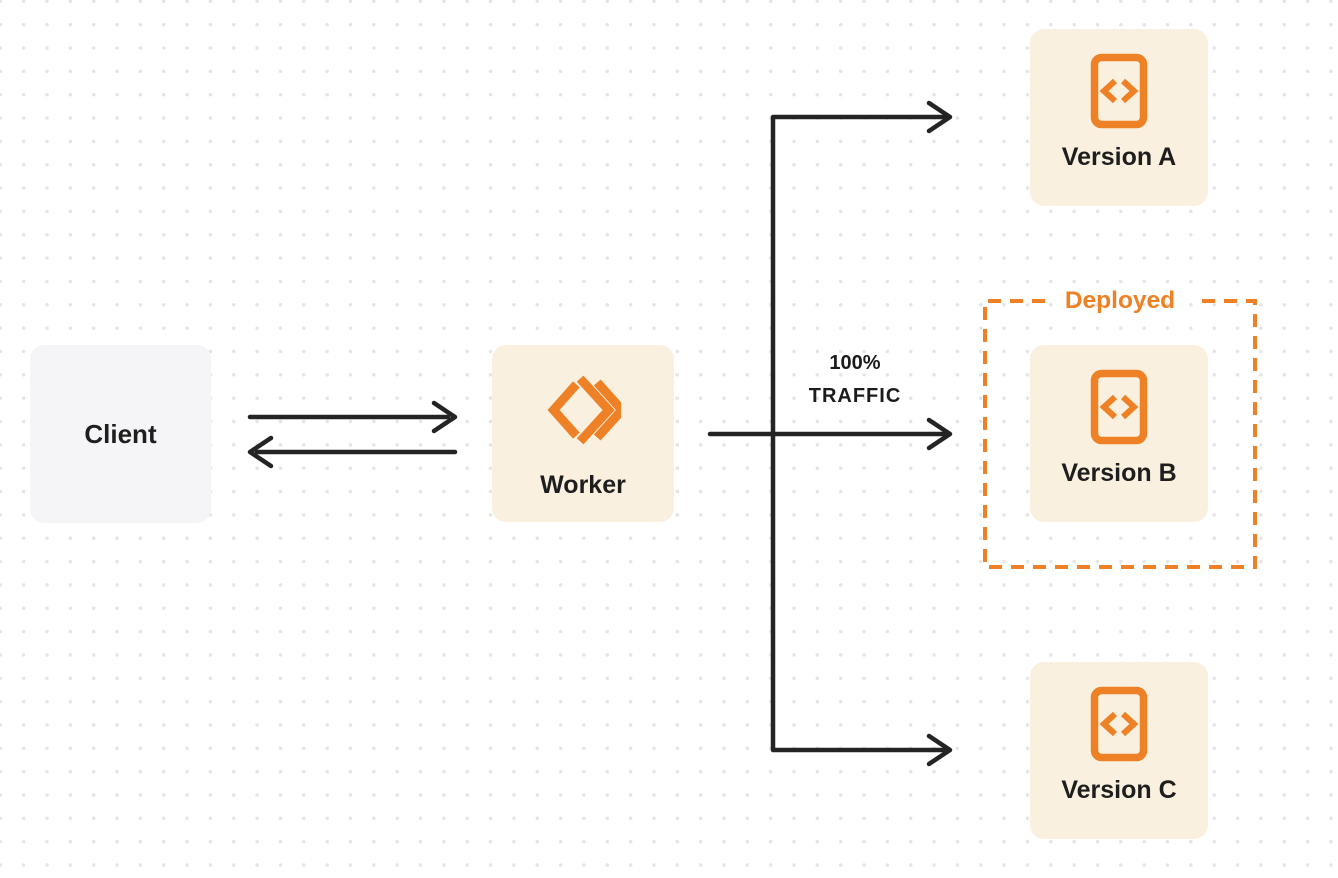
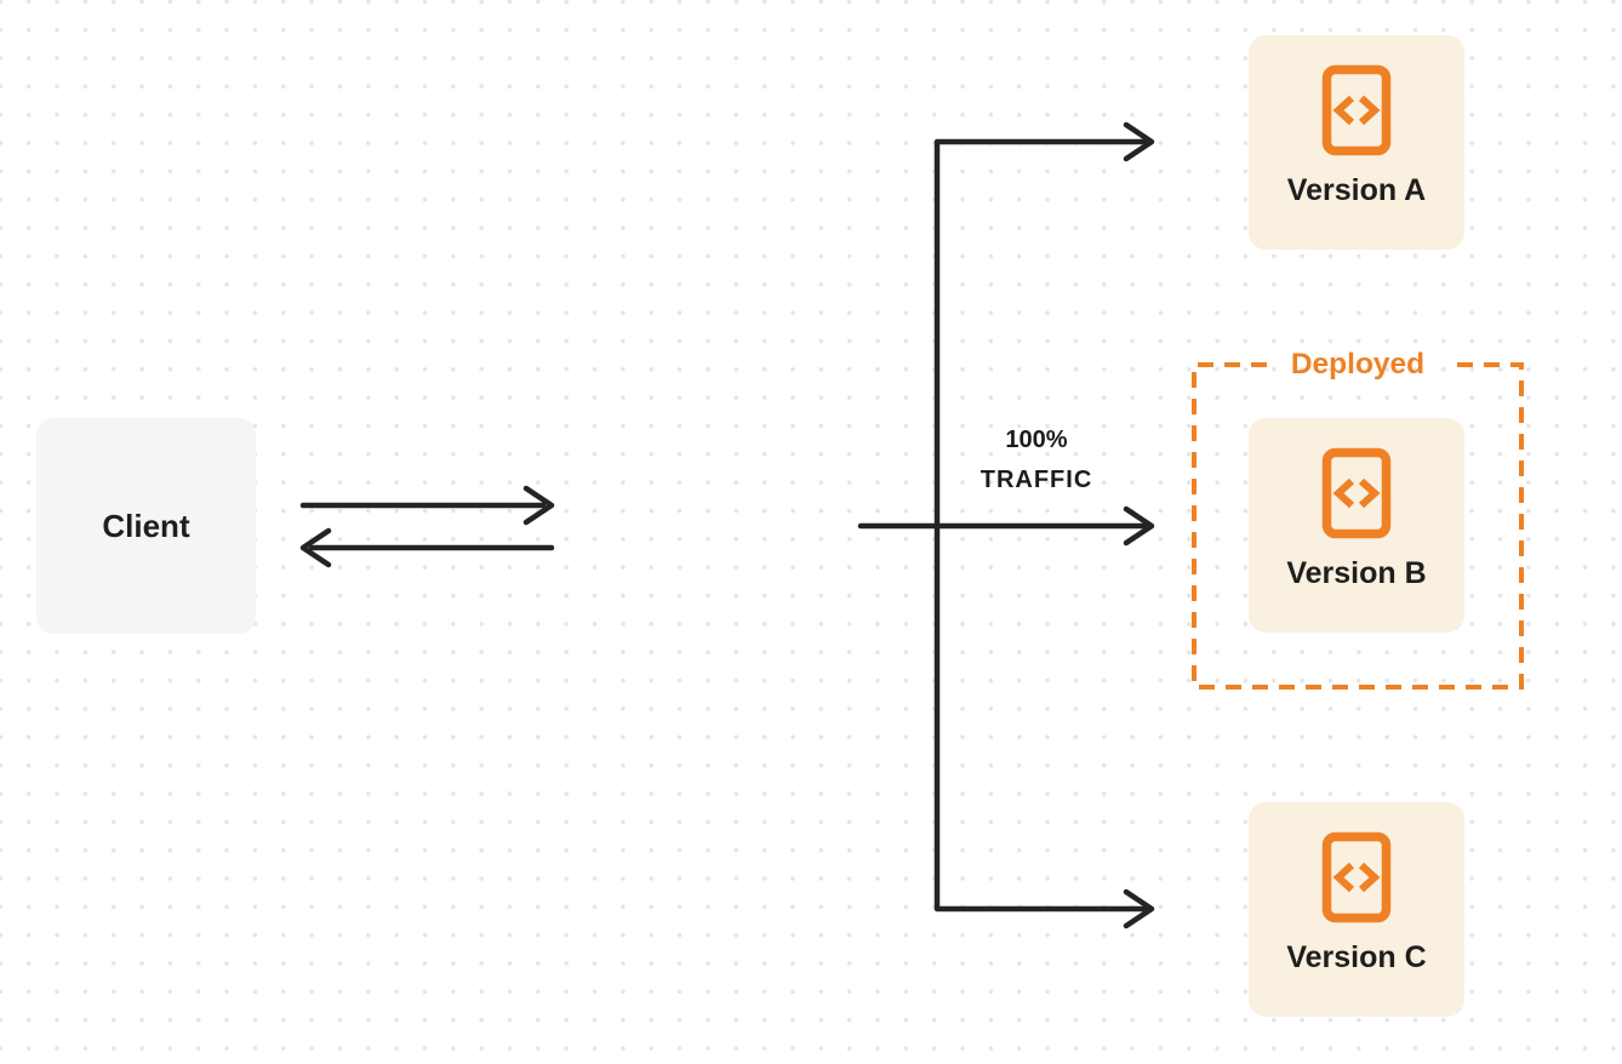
  Client
- Worker
  Version A
  Version B
  Version C
  100%
  TRAFFIC
  Deployed
